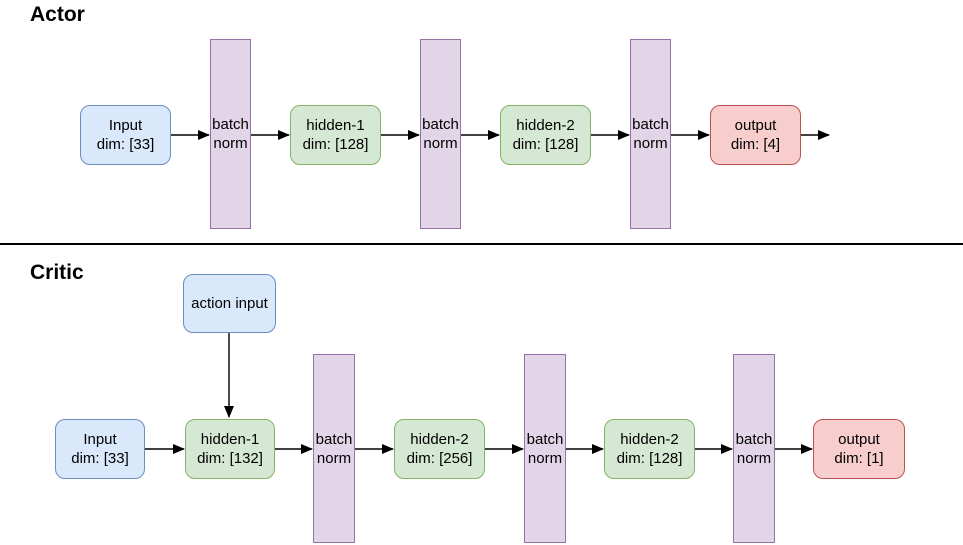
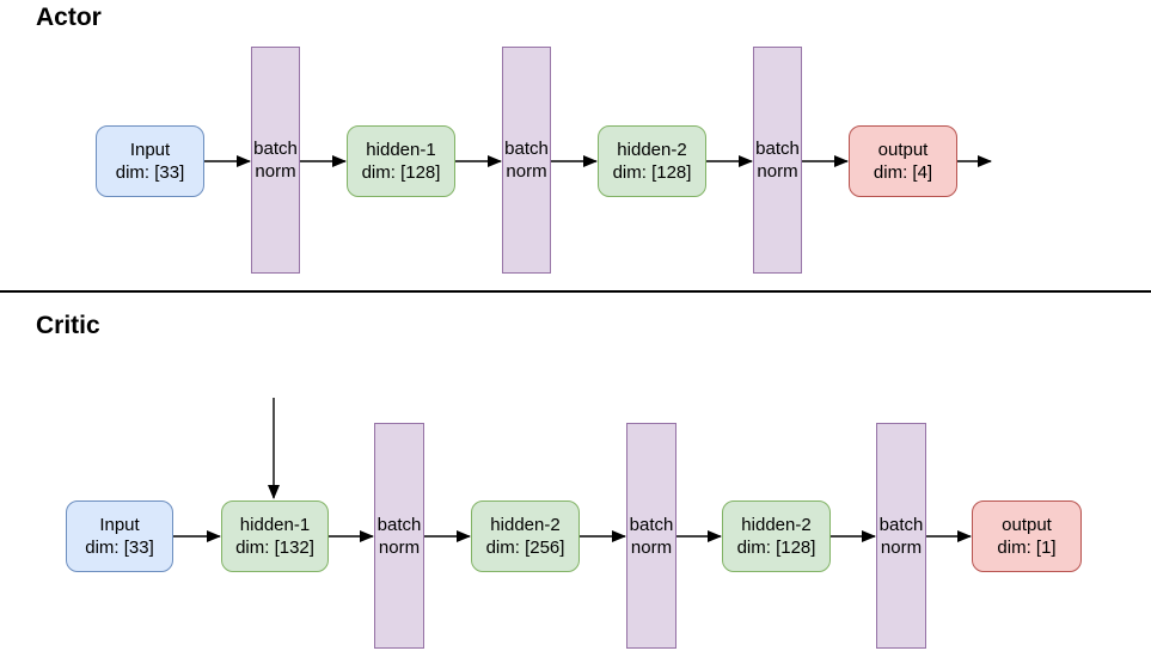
  Actor
  Input
  dim: [33]
  batch
  norm
  hidden-1
  dim: [128]
  batch
  norm
  hidden-2
  dim: [128]
  batch
  norm
  output
  dim: [4]
  Critic
- action input
  Input
  dim: [33]
  hidden-1
  dim: [132]
  batch
  norm
  hidden-2
  dim: [256]
  batch
  norm
  hidden-2
  dim: [128]
  batch
  norm
  output
  dim: [1]
